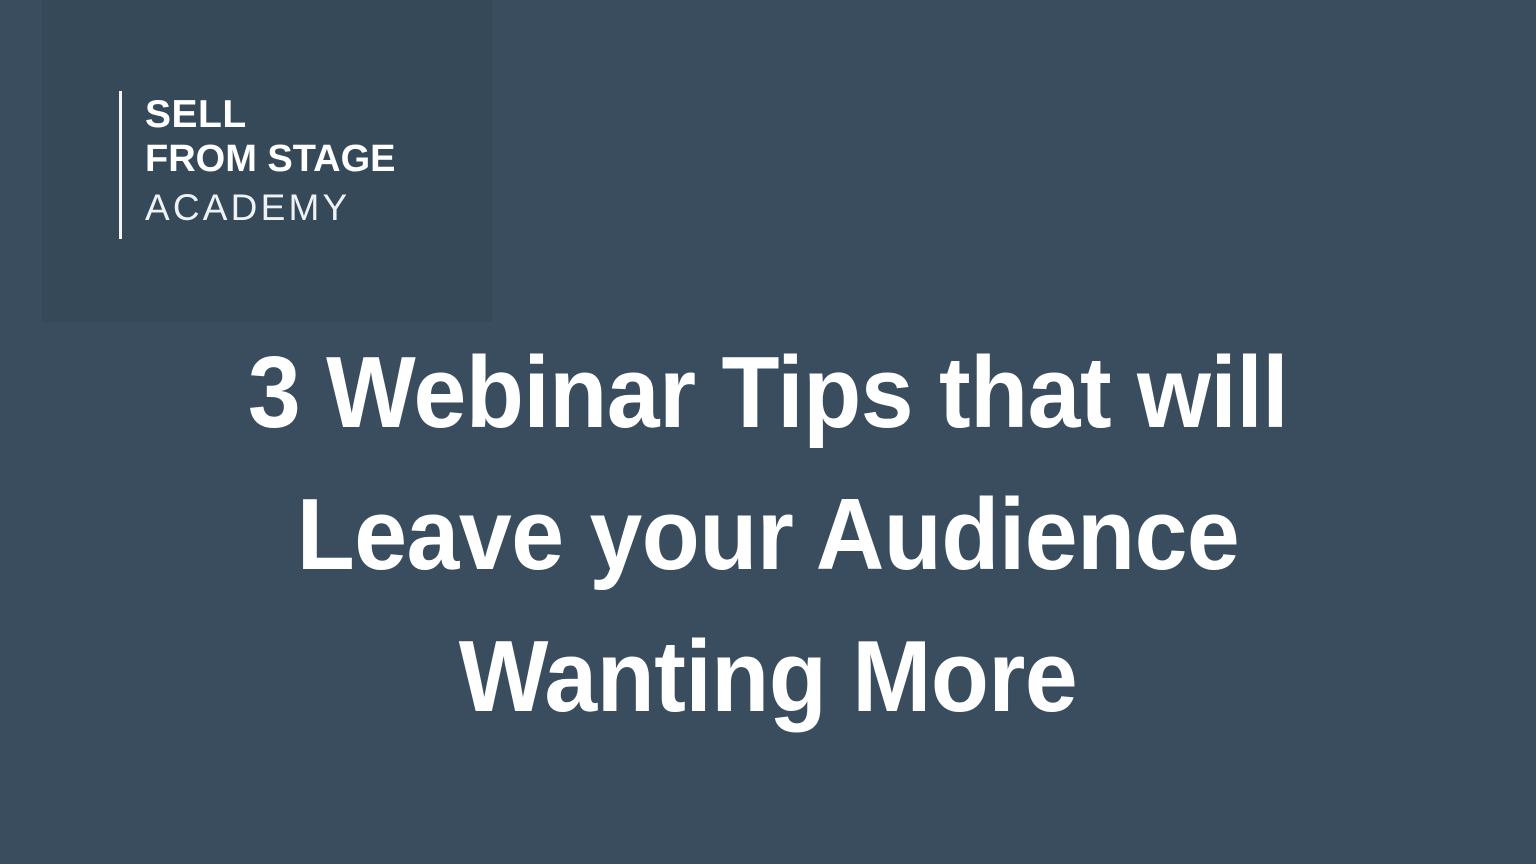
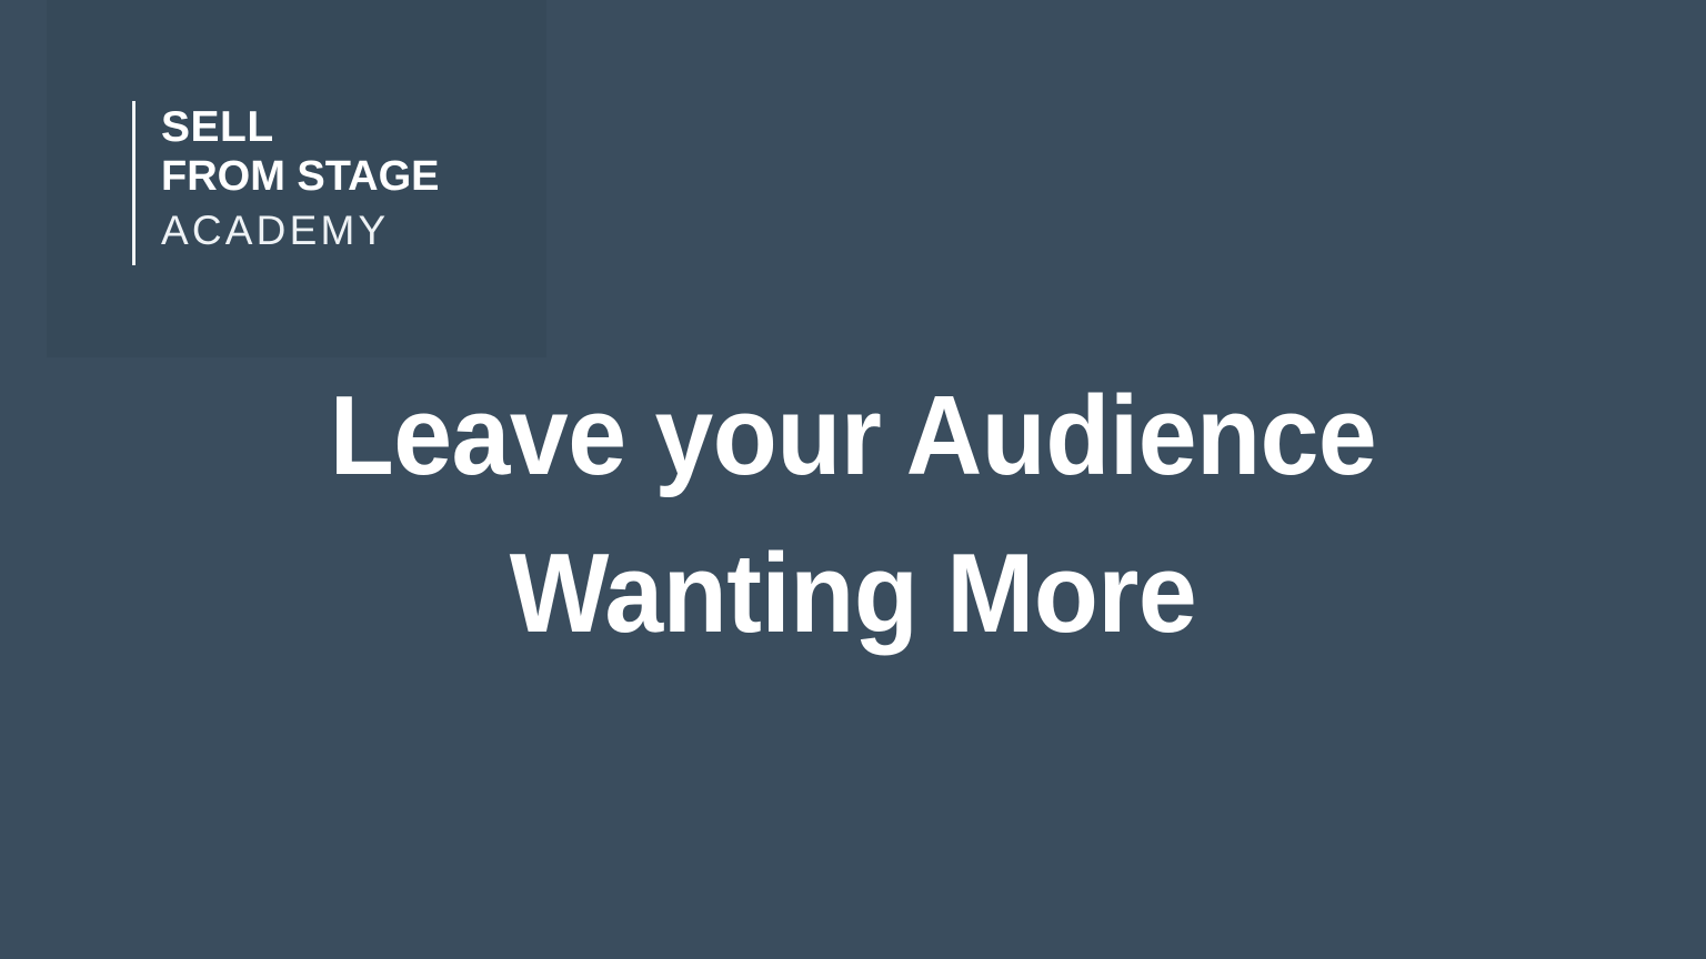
  SELL
  FROM STAGE
  ACADEMY
- 3 Webinar Tips that will
  Leave your Audience
  Wanting More
